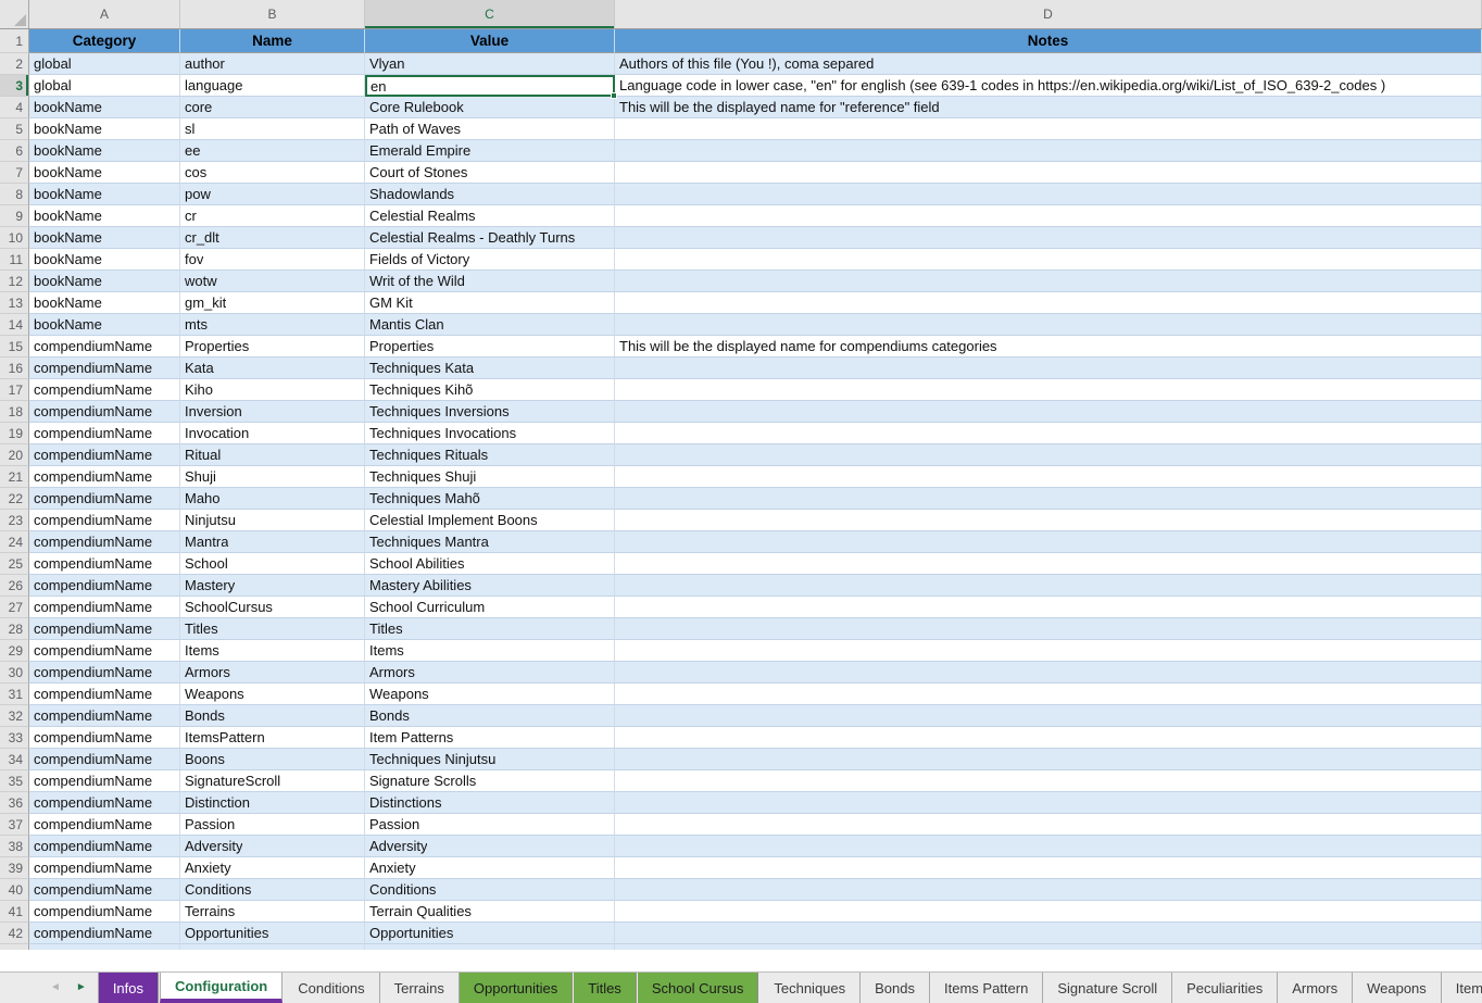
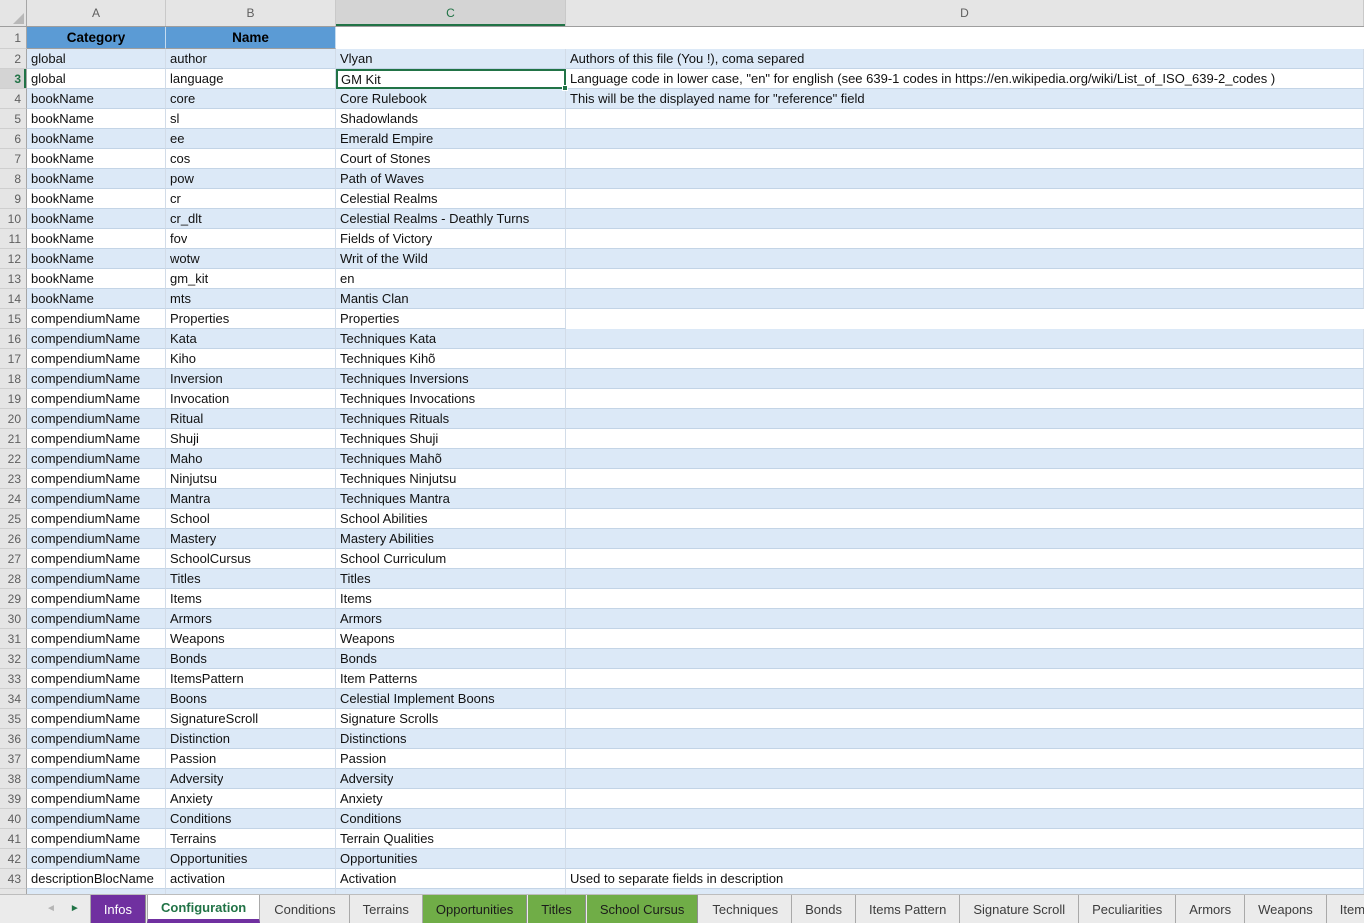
  A
  B
  C
  D
  1
  Category
  Name
- Value
- Notes
  2
  global
  author
  Vlyan
  Authors of this file (You !), coma separed
  3
  global
  language
- en
+ GM Kit
  Language code in lower case, "en" for english (see 639-1 codes in https://en.wikipedia.org/wiki/List_of_ISO_639-2_codes )
  4
  bookName
  core
  Core Rulebook
  This will be the displayed name for "reference" field
  5
  bookName
  sl
- Path of Waves
+ Shadowlands
  6
  bookName
  ee
  Emerald Empire
  7
  bookName
  cos
  Court of Stones
  8
  bookName
  pow
- Shadowlands
+ Path of Waves
  9
  bookName
  cr
  Celestial Realms
  10
  bookName
  cr_dlt
  Celestial Realms - Deathly Turns
  11
  bookName
  fov
  Fields of Victory
  12
  bookName
  wotw
  Writ of the Wild
  13
  bookName
  gm_kit
- GM Kit
+ en
  14
  bookName
  mts
  Mantis Clan
  15
  compendiumName
  Properties
  Properties
- This will be the displayed name for compendiums categories
  16
  compendiumName
  Kata
  Techniques Kata
  17
  compendiumName
  Kiho
  Techniques Kihõ
  18
  compendiumName
  Inversion
  Techniques Inversions
  19
  compendiumName
  Invocation
  Techniques Invocations
  20
  compendiumName
  Ritual
  Techniques Rituals
  21
  compendiumName
  Shuji
  Techniques Shuji
  22
  compendiumName
  Maho
  Techniques Mahõ
  23
  compendiumName
  Ninjutsu
- Celestial Implement Boons
+ Techniques Ninjutsu
  24
  compendiumName
  Mantra
  Techniques Mantra
  25
  compendiumName
  School
  School Abilities
  26
  compendiumName
  Mastery
  Mastery Abilities
  27
  compendiumName
  SchoolCursus
  School Curriculum
  28
  compendiumName
  Titles
  Titles
  29
  compendiumName
  Items
  Items
  30
  compendiumName
  Armors
  Armors
  31
  compendiumName
  Weapons
  Weapons
  32
  compendiumName
  Bonds
  Bonds
  33
  compendiumName
  ItemsPattern
  Item Patterns
  34
  compendiumName
  Boons
- Techniques Ninjutsu
+ Celestial Implement Boons
  35
  compendiumName
  SignatureScroll
  Signature Scrolls
  36
  compendiumName
  Distinction
  Distinctions
  37
  compendiumName
  Passion
  Passion
  38
  compendiumName
  Adversity
  Adversity
  39
  compendiumName
  Anxiety
  Anxiety
  40
  compendiumName
  Conditions
  Conditions
  41
  compendiumName
  Terrains
  Terrain Qualities
  42
  compendiumName
  Opportunities
  Opportunities
+ 43
+ descriptionBlocName
+ activation
+ Activation
+ Used to separate fields in description
  ◄
  ►
  Infos
  Configuration
  Conditions
  Terrains
  Opportunities
  Titles
  School Cursus
  Techniques
  Bonds
  Items Pattern
  Signature Scroll
  Peculiarities
  Armors
  Weapons
  Item
